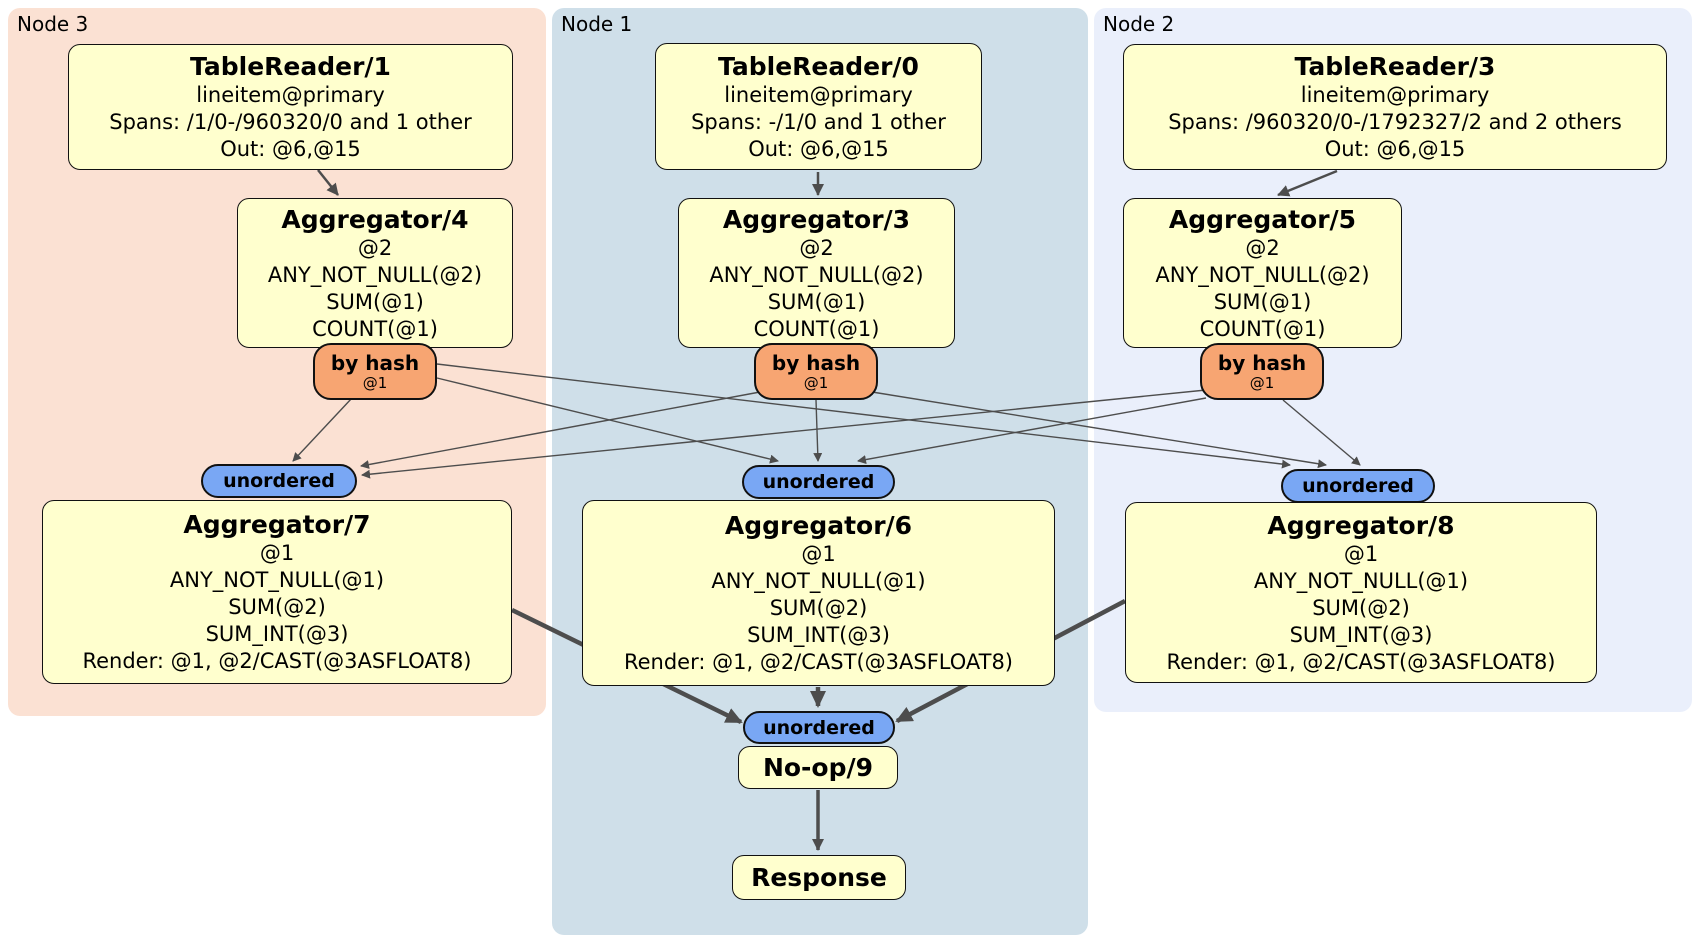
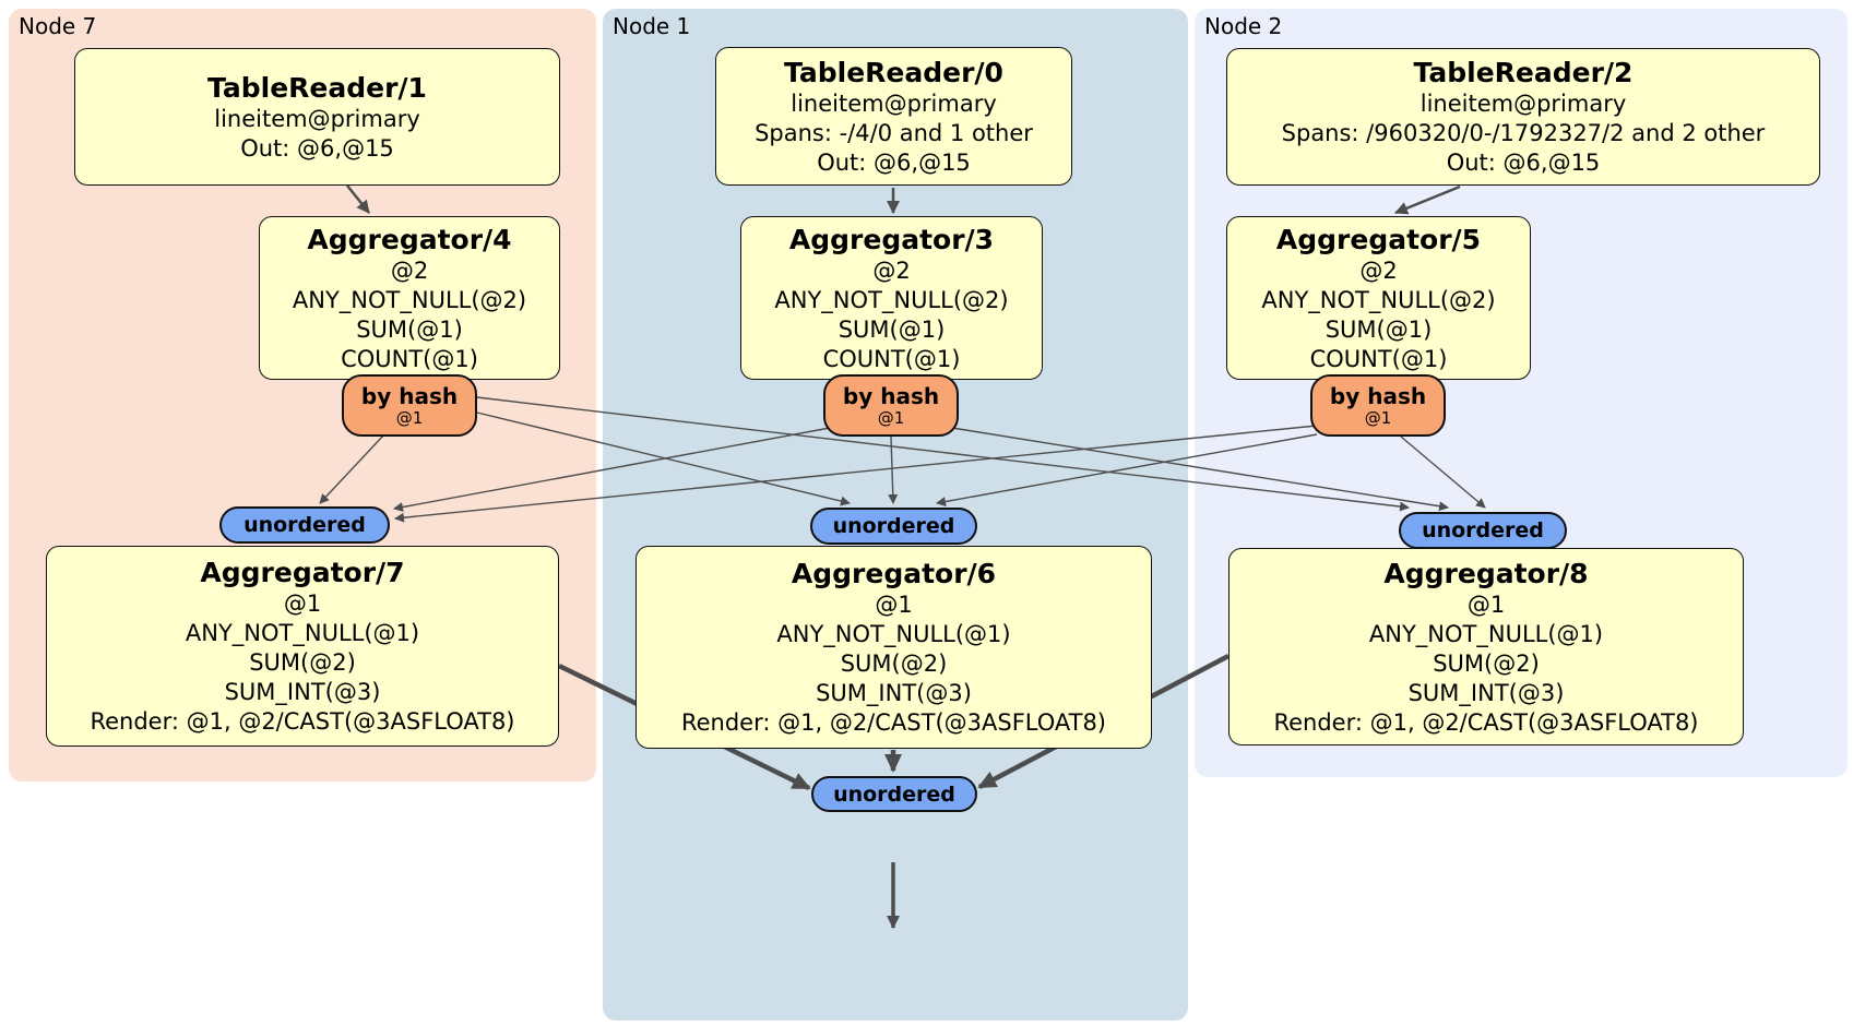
- Node 3
+ Node 7
  Node 1
  Node 2
  TableReader/1
  lineitem@primary
- Spans: /1/0-/960320/0 and 1 other
  Out: @6,@15
  Aggregator/4
  @2
  ANY_NOT_NULL(@2)
  SUM(@1)
  COUNT(@1)
  by hash
  @1
  unordered
  Aggregator/7
  @1
  ANY_NOT_NULL(@1)
  SUM(@2)
  SUM_INT(@3)
  Render: @1, @2/CAST(@3ASFLOAT8)
  TableReader/0
  lineitem@primary
- Spans: -/1/0 and 1 other
+ Spans: -/4/0 and 1 other
  Out: @6,@15
  Aggregator/3
  @2
  ANY_NOT_NULL(@2)
  SUM(@1)
  COUNT(@1)
  by hash
  @1
  unordered
  Aggregator/6
  @1
  ANY_NOT_NULL(@1)
  SUM(@2)
  SUM_INT(@3)
  Render: @1, @2/CAST(@3ASFLOAT8)
- TableReader/3
+ TableReader/2
  lineitem@primary
- Spans: /960320/0-/1792327/2 and 2 others
+ Spans: /960320/0-/1792327/2 and 2 other
  Out: @6,@15
  Aggregator/5
  @2
  ANY_NOT_NULL(@2)
  SUM(@1)
  COUNT(@1)
  by hash
  @1
  unordered
  Aggregator/8
  @1
  ANY_NOT_NULL(@1)
  SUM(@2)
  SUM_INT(@3)
  Render: @1, @2/CAST(@3ASFLOAT8)
  unordered
- No-op/9
- Response
